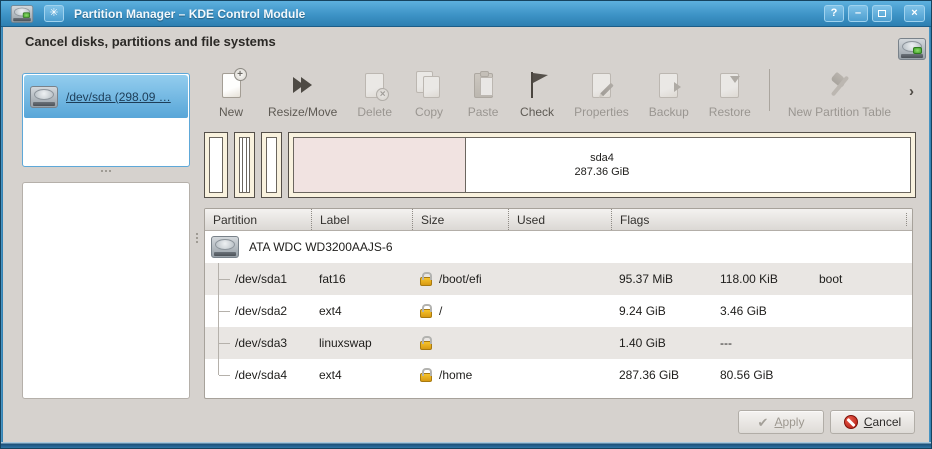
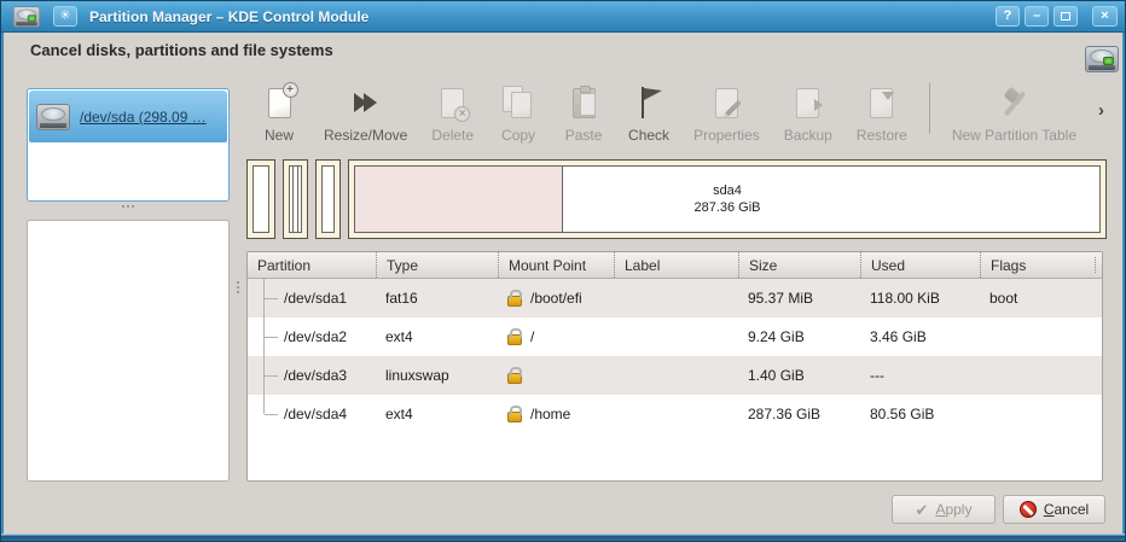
  ✳
  Partition Manager – KDE Control Module
  ?
  –
  ×
  Cancel disks, partitions and file systems
  /dev/sda (298.09 …
  +
  New
  Resize/Move
  ×
  Delete
  Copy
  Paste
  Check
  Properties
  Backup
  Restore
  New Partition Table
  ›
  sda4
  287.36 GiB
  Partition
+ Type
+ Mount Point
  Label
  Size
  Used
  Flags
- ATA WDC WD3200AAJS-6
  /dev/sda1
  fat16
  /boot/efi
  95.37 MiB
  118.00 KiB
  boot
  /dev/sda2
  ext4
  /
  9.24 GiB
  3.46 GiB
  /dev/sda3
  linuxswap
  1.40 GiB
  ---
  /dev/sda4
  ext4
  /home
  287.36 GiB
  80.56 GiB
  ✔
  Apply
  Cancel
